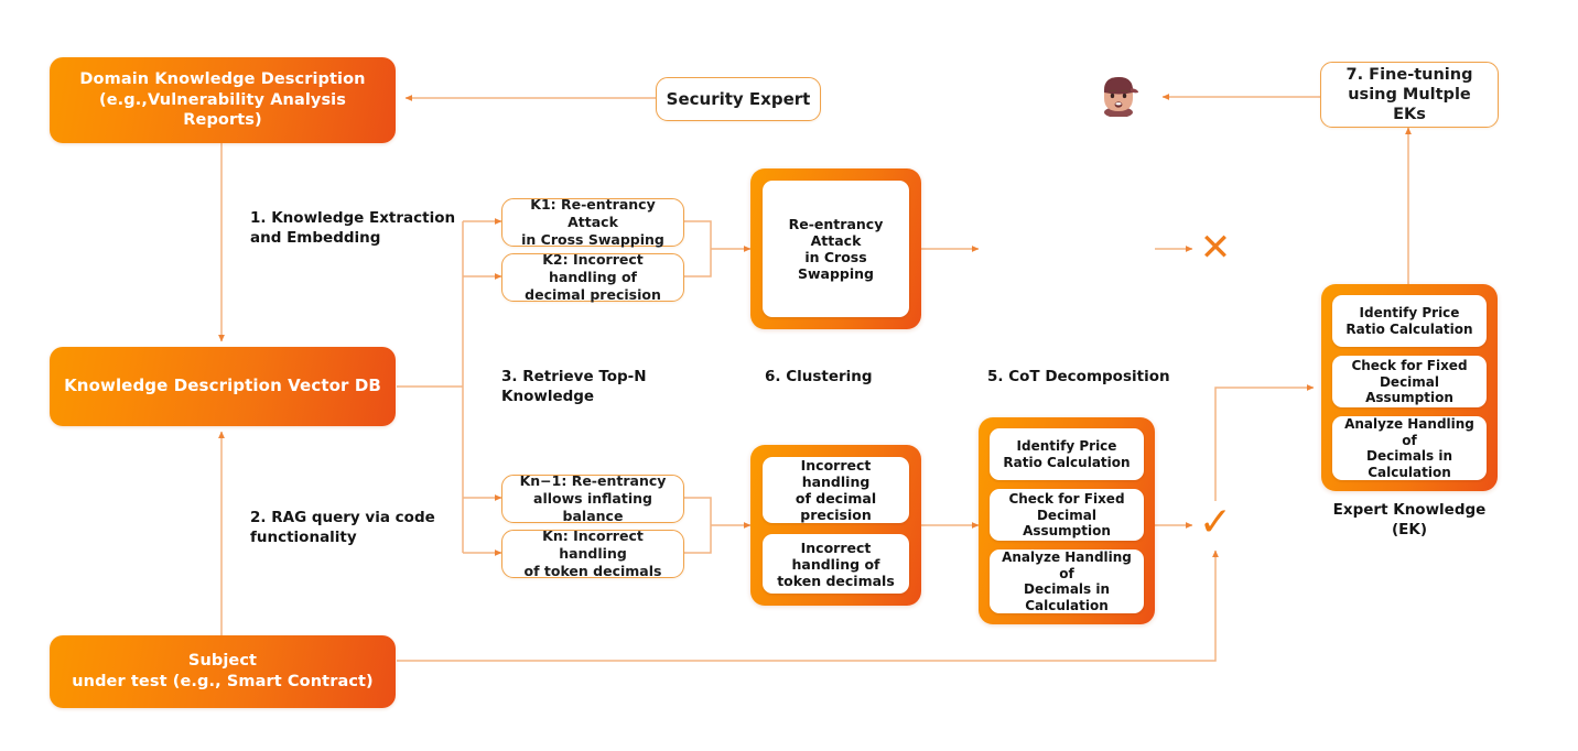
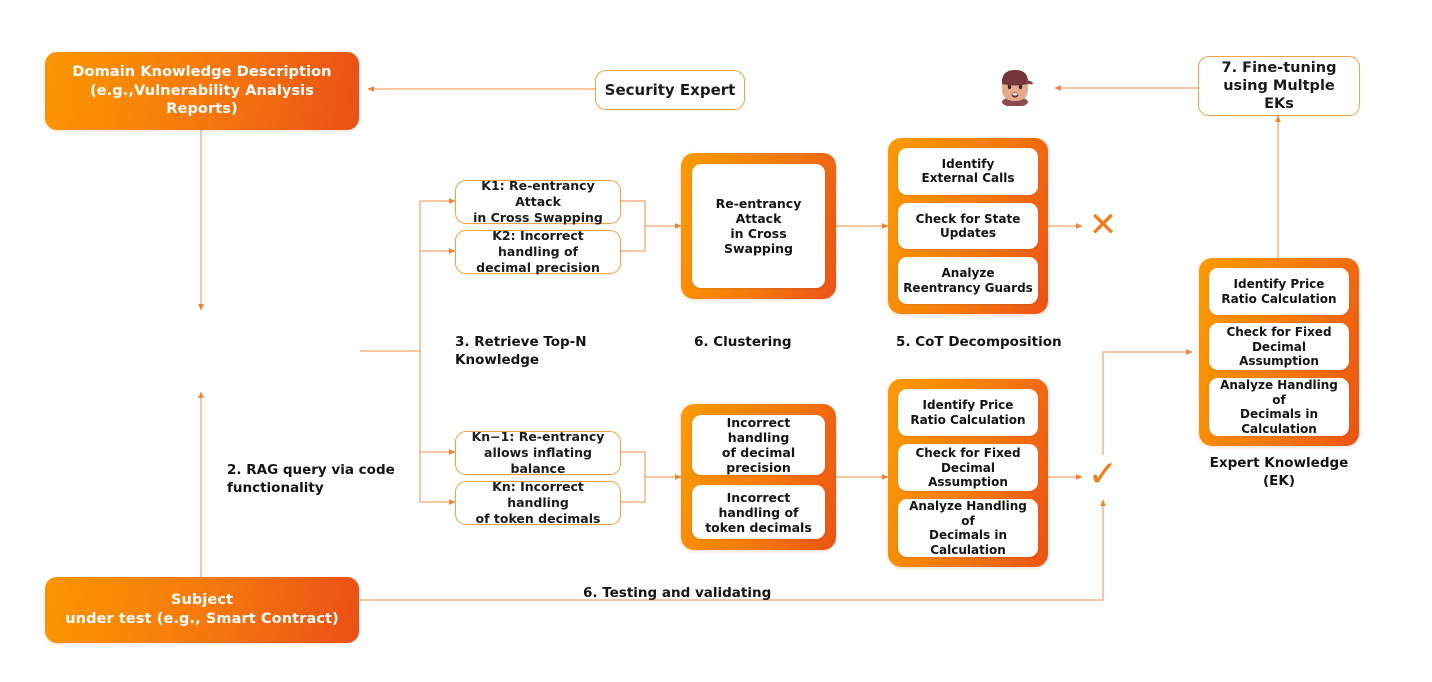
  Domain Knowledge Description
  (e.g.,Vulnerability Analysis Reports)
- Knowledge Description Vector DB
  Subject
  under test (e.g., Smart Contract)
  Security Expert
  7. Fine-tuning
  using Multple EKs
  K1: Re-entrancy Attack
  in Cross Swapping
  K2: Incorrect handling of
  decimal precision
  Kn−1: Re-entrancy
  allows inflating balance
  Kn: Incorrect handling
  of token decimals
  Re-entrancy Attack
  in Cross Swapping
  Incorrect handling
  of decimal precision
  Incorrect handling of
  token decimals
+ Identify
+ External Calls
+ Check for State
+ Updates
+ Analyze
+ Reentrancy Guards
  Identify Price
  Ratio Calculation
  Check for Fixed
  Decimal Assumption
  Analyze Handling of
  Decimals in
  Calculation
  Identify Price
  Ratio Calculation
  Check for Fixed
  Decimal Assumption
  Analyze Handling of
  Decimals in
  Calculation
  Expert Knowledge (EK)
  ✕
  ✓
- 1. Knowledge Extraction
- and Embedding
  2. RAG query via code
  functionality
  3. Retrieve Top-N
  Knowledge
  6. Clustering
  5. CoT Decomposition
+ 6. Testing and validating
